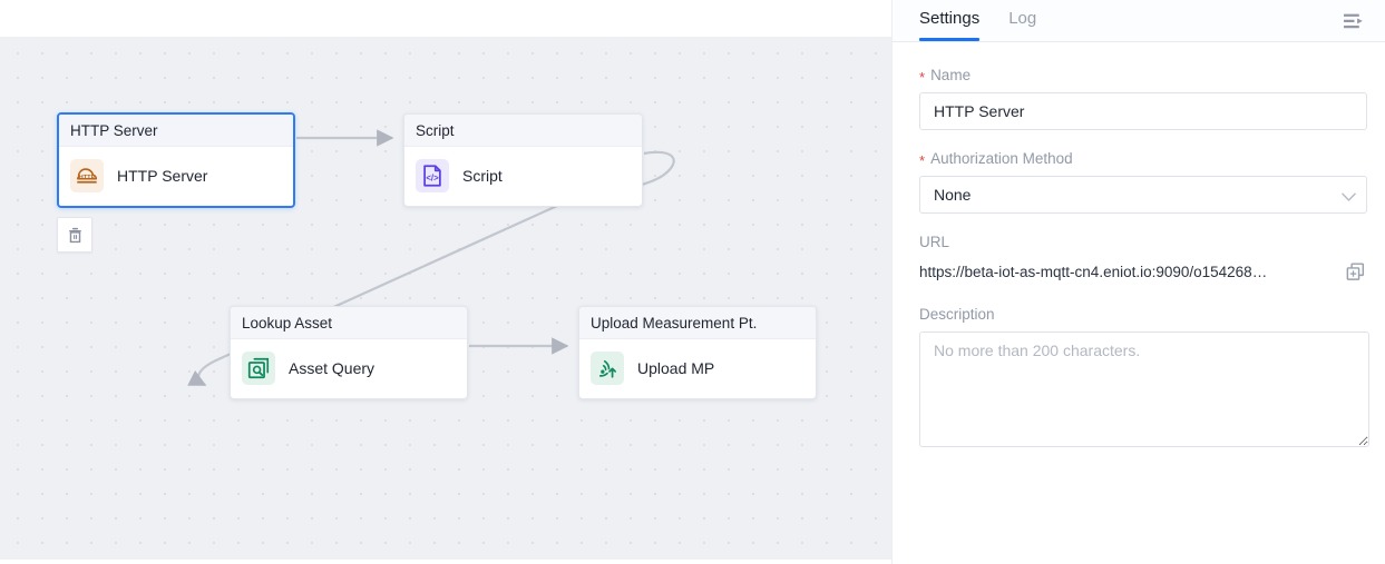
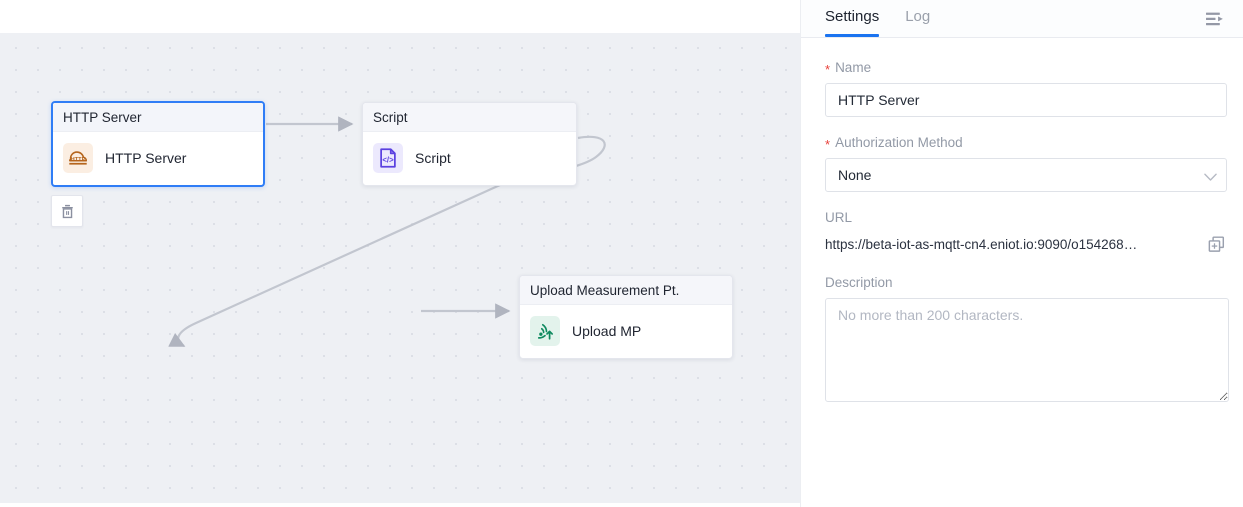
  HTTP Server
  HTTP Server
  Script
  </>
  Script
- Lookup Asset
- Asset Query
  Upload Measurement Pt.
  Upload MP
  Settings
  Log
  *
  Name
  HTTP Server
  *
  Authorization Method
  None
  URL
  https://beta-iot-as-mqtt-cn4.eniot.io:9090/o154268…
  Description
  No more than 200 characters.
